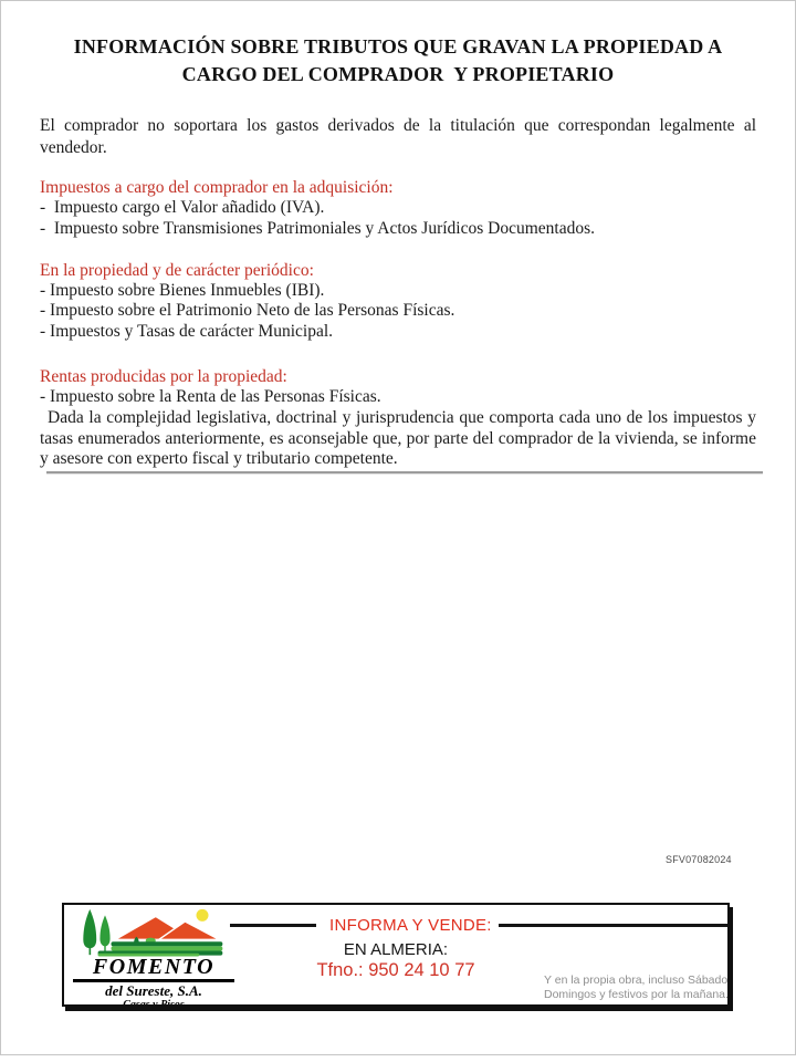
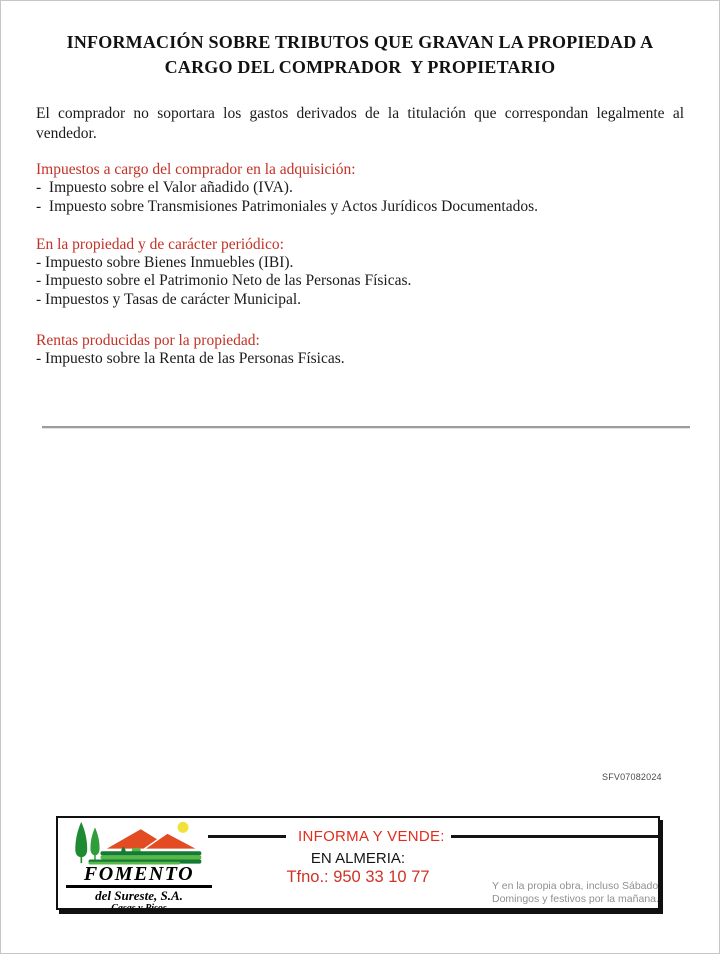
  INFORMACIÓN SOBRE TRIBUTOS QUE GRAVAN LA PROPIEDAD A
  CARGO DEL COMPRADOR Y PROPIETARIO
  El comprador no soportara los gastos derivados de la titulación que correspondan legalmente al vendedor.
  Impuestos a cargo del comprador en la adquisición:
- - Impuesto cargo el Valor añadido (IVA).
+ - Impuesto sobre el Valor añadido (IVA).
  - Impuesto sobre Transmisiones Patrimoniales y Actos Jurídicos Documentados.
  En la propiedad y de carácter periódico:
  - Impuesto sobre Bienes Inmuebles (IBI).
  - Impuesto sobre el Patrimonio Neto de las Personas Físicas.
  - Impuestos y Tasas de carácter Municipal.
  Rentas producidas por la propiedad:
  - Impuesto sobre la Renta de las Personas Físicas.
- Dada la complejidad legislativa, doctrinal y jurisprudencia que comporta cada uno de los impuestos y tasas enumerados anteriormente, es aconsejable que, por parte del comprador de la vivienda, se informe y asesore con experto fiscal y tributario competente.
  SFV07082024
  FOMENTO
  del Sureste, S.A.
  INFORMA Y VENDE:
  EN ALMERIA:
- Tfno.: 950 24 10 77
+ Tfno.: 950 33 10 77
  Y en la propia obra, incluso Sábado
  Domingos y festivos por la mañana.
